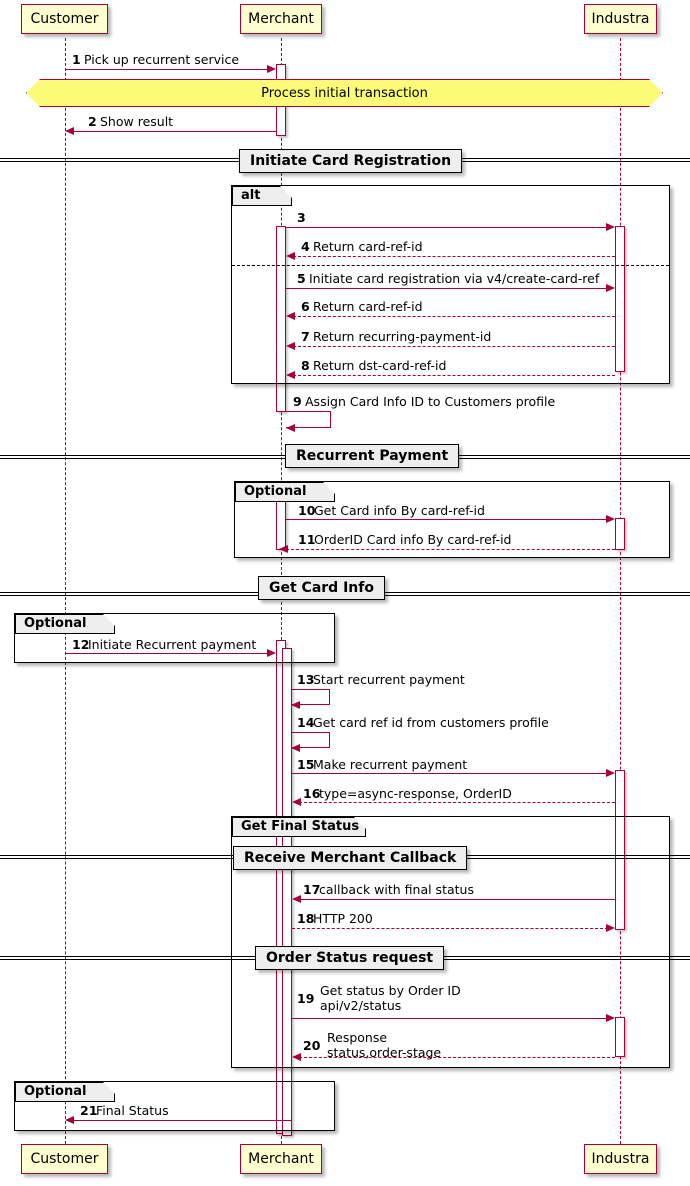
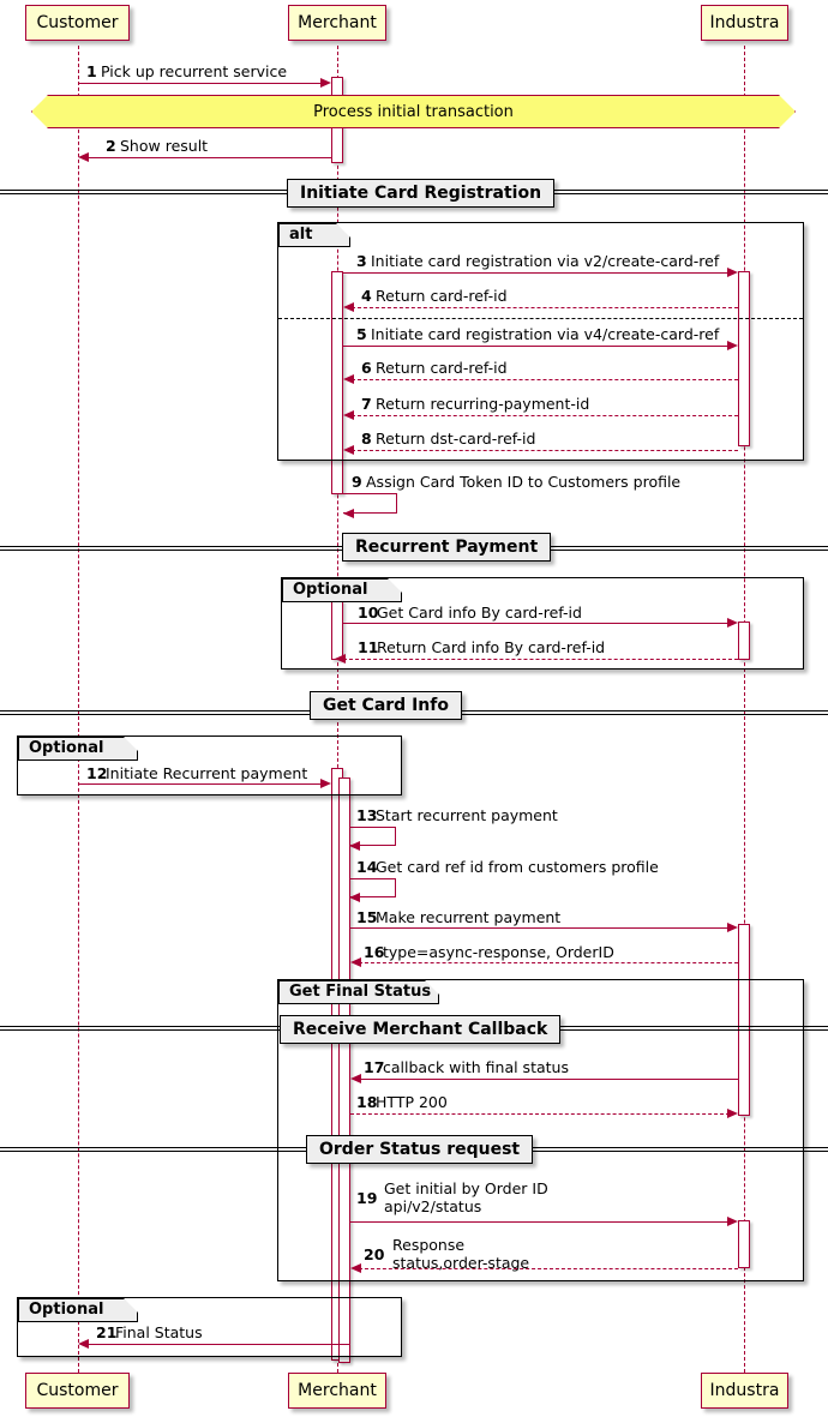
  Customer
  Merchant
  Industra
  1
  Pick up recurrent service
  Process initial transaction
  2
  Show result
  Initiate Card Registration
  alt
  3
+ Initiate card registration via v2/create-card-ref
  4
  Return card-ref-id
  5
  Initiate card registration via v4/create-card-ref
  6
  Return card-ref-id
  7
  Return recurring-payment-id
  8
  Return dst-card-ref-id
  9
- Assign Card Info ID to Customers profile
+ Assign Card Token ID to Customers profile
  Recurrent Payment
  Optional
  10
  Get Card info By card-ref-id
  11
- OrderID Card info By card-ref-id
+ Return Card info By card-ref-id
  Get Card Info
  Optional
  12
  Initiate Recurrent payment
  13
  Start recurrent payment
  14
  Get card ref id from customers profile
  15
  Make recurrent payment
  16
  type=async-response, OrderID
  Get Final Status
  Receive Merchant Callback
  17
  callback with final status
  18
  HTTP 200
  Order Status request
  19
- Get status by Order ID
+ Get initial by Order ID
  api/v2/status
  20
  Response
  status,order-stage
  Optional
  21
  Final Status
  Customer
  Merchant
  Industra
